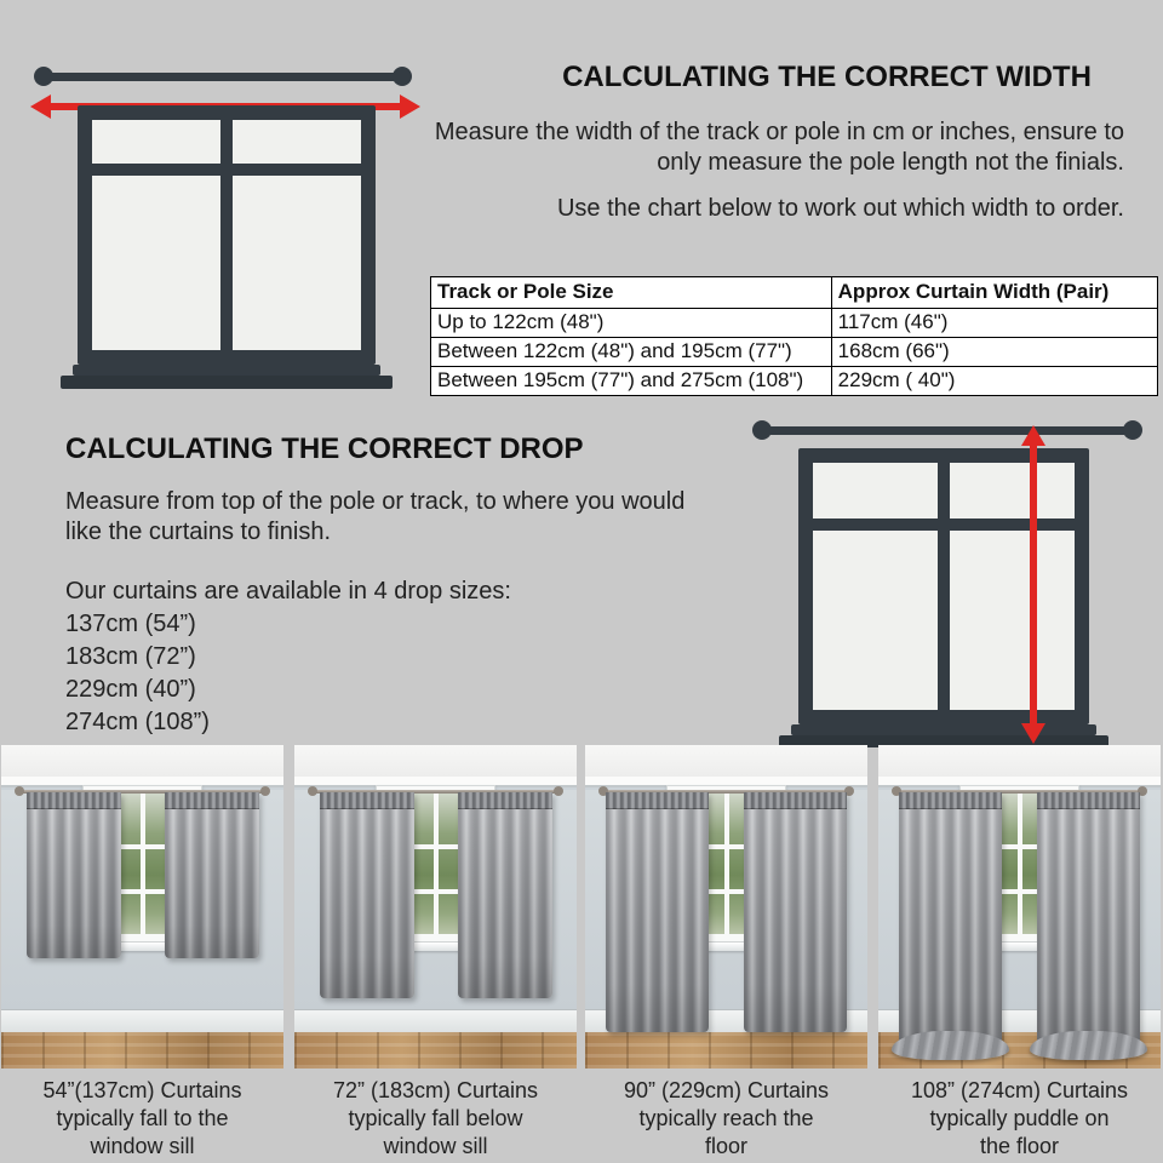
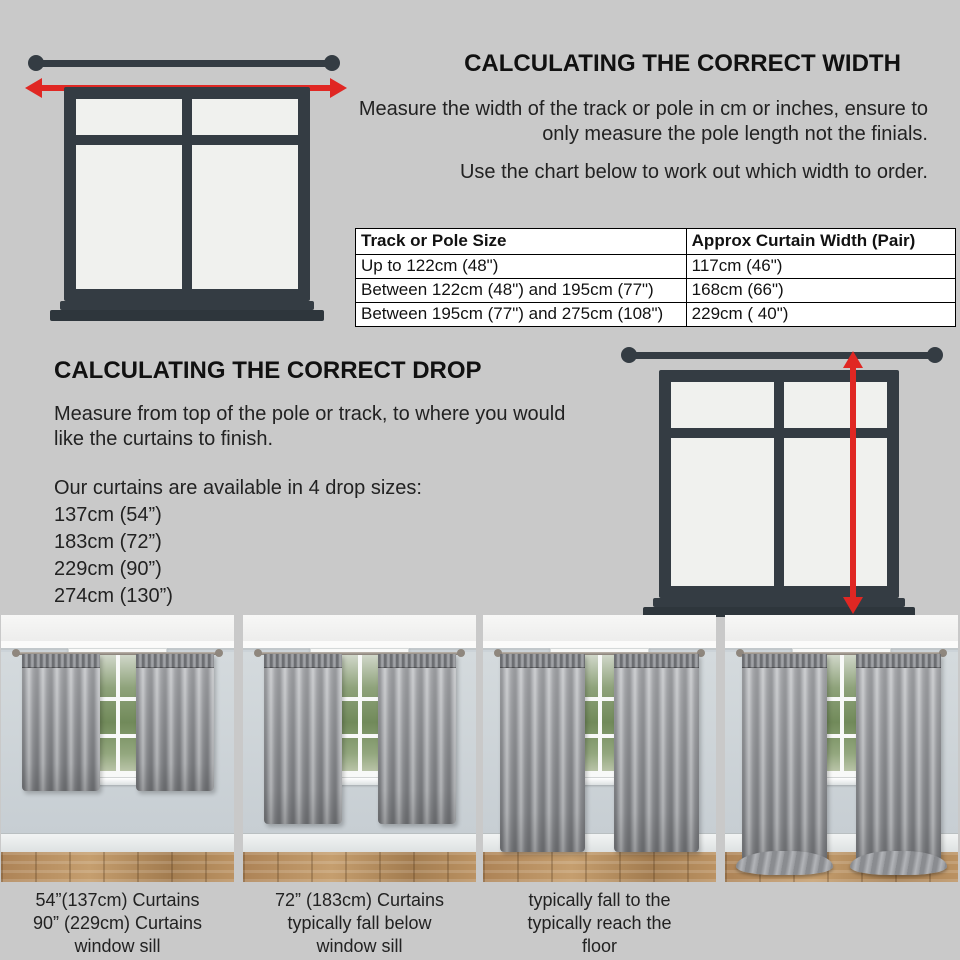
  CALCULATING THE CORRECT WIDTH
  Measure the width of the track or pole in cm or inches, ensure to only measure the pole length not the finials.
  Use the chart below to work out which width to order.
  Track or Pole Size	Approx Curtain Width (Pair)
  Up to 122cm (48")	117cm (46")
  Between 122cm (48") and 195cm (77")	168cm (66")
  Between 195cm (77") and 275cm (108")	229cm ( 40")
  CALCULATING THE CORRECT DROP
  Measure from top of the pole or track, to where you would like the curtains to finish.
  Our curtains are available in 4 drop sizes:
  137cm (54”)
  183cm (72”)
- 229cm (40”)
+ 229cm (90”)
- 274cm (108”)
+ 274cm (130”)
  54”(137cm) Curtains
- typically fall to the
+ 90” (229cm) Curtains
  window sill
  72” (183cm) Curtains
  typically fall below
  window sill
- 90” (229cm) Curtains
+ typically fall to the
  typically reach the
  floor
- 108” (274cm) Curtains
- typically puddle on
- the floor
